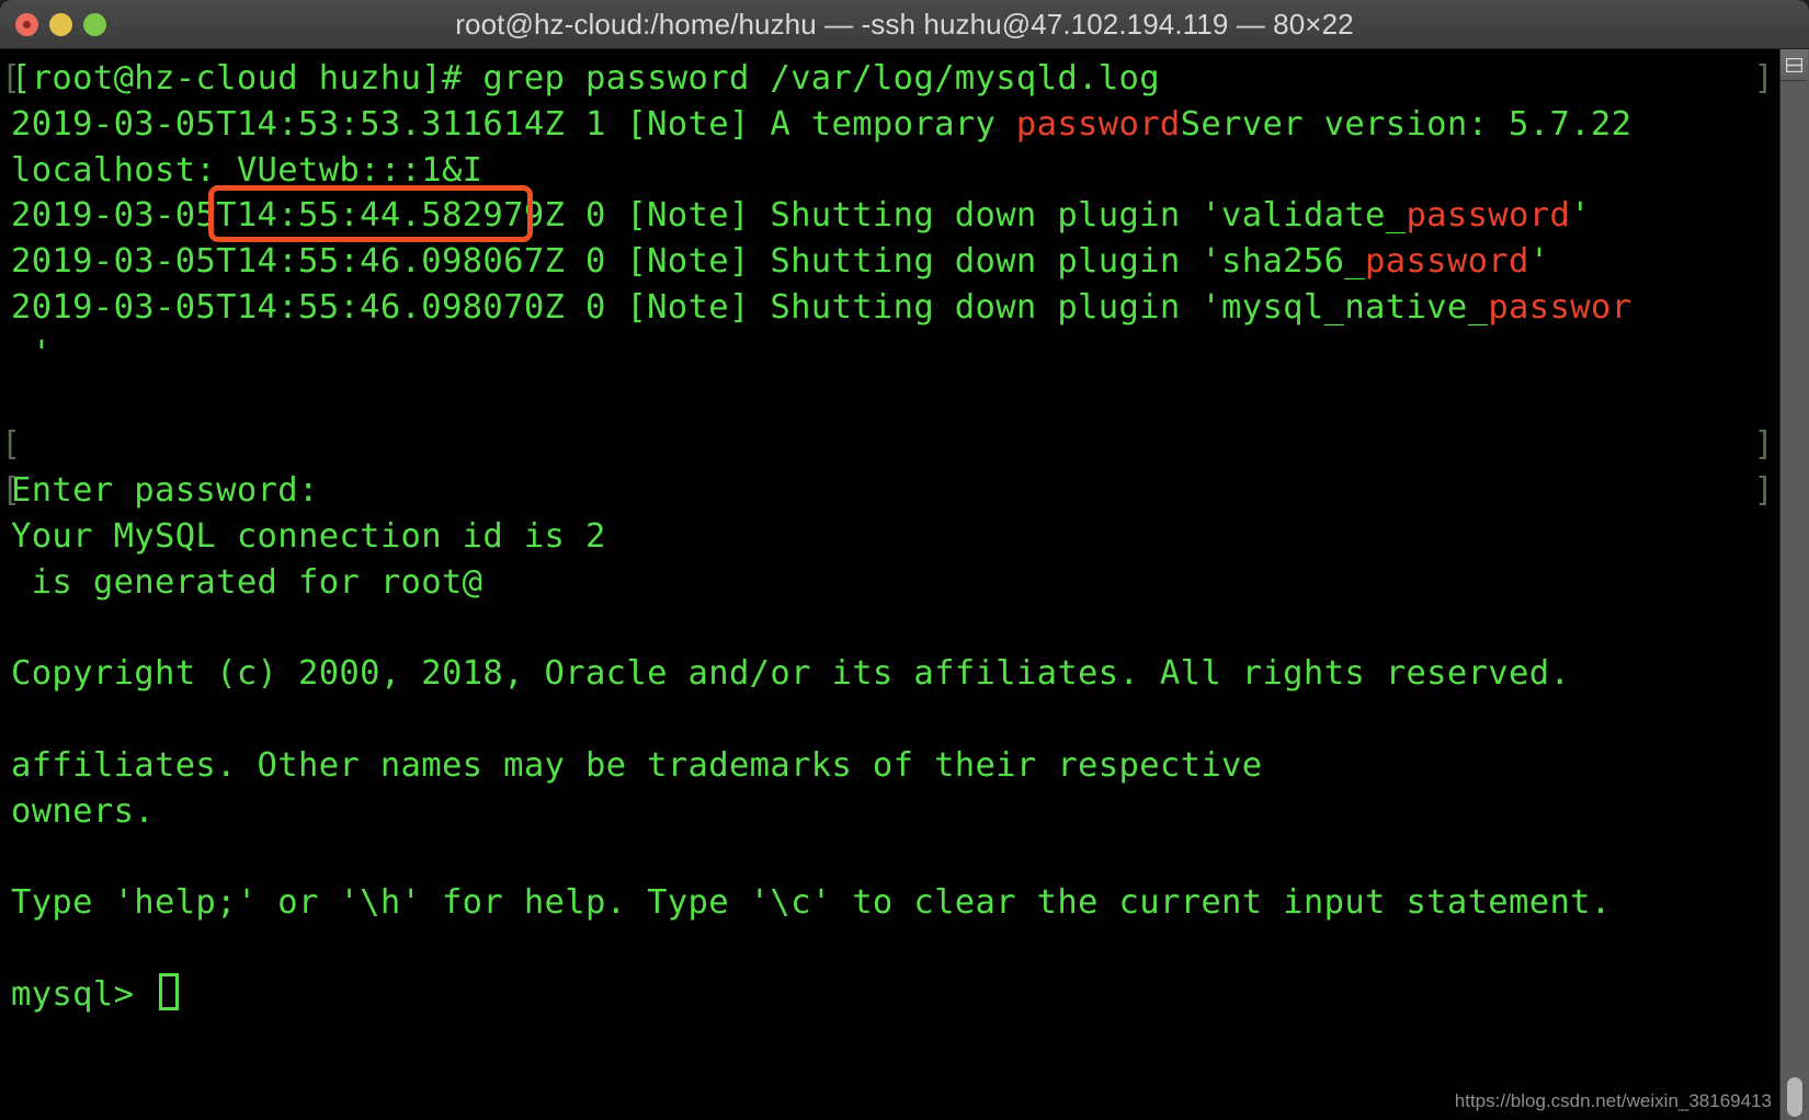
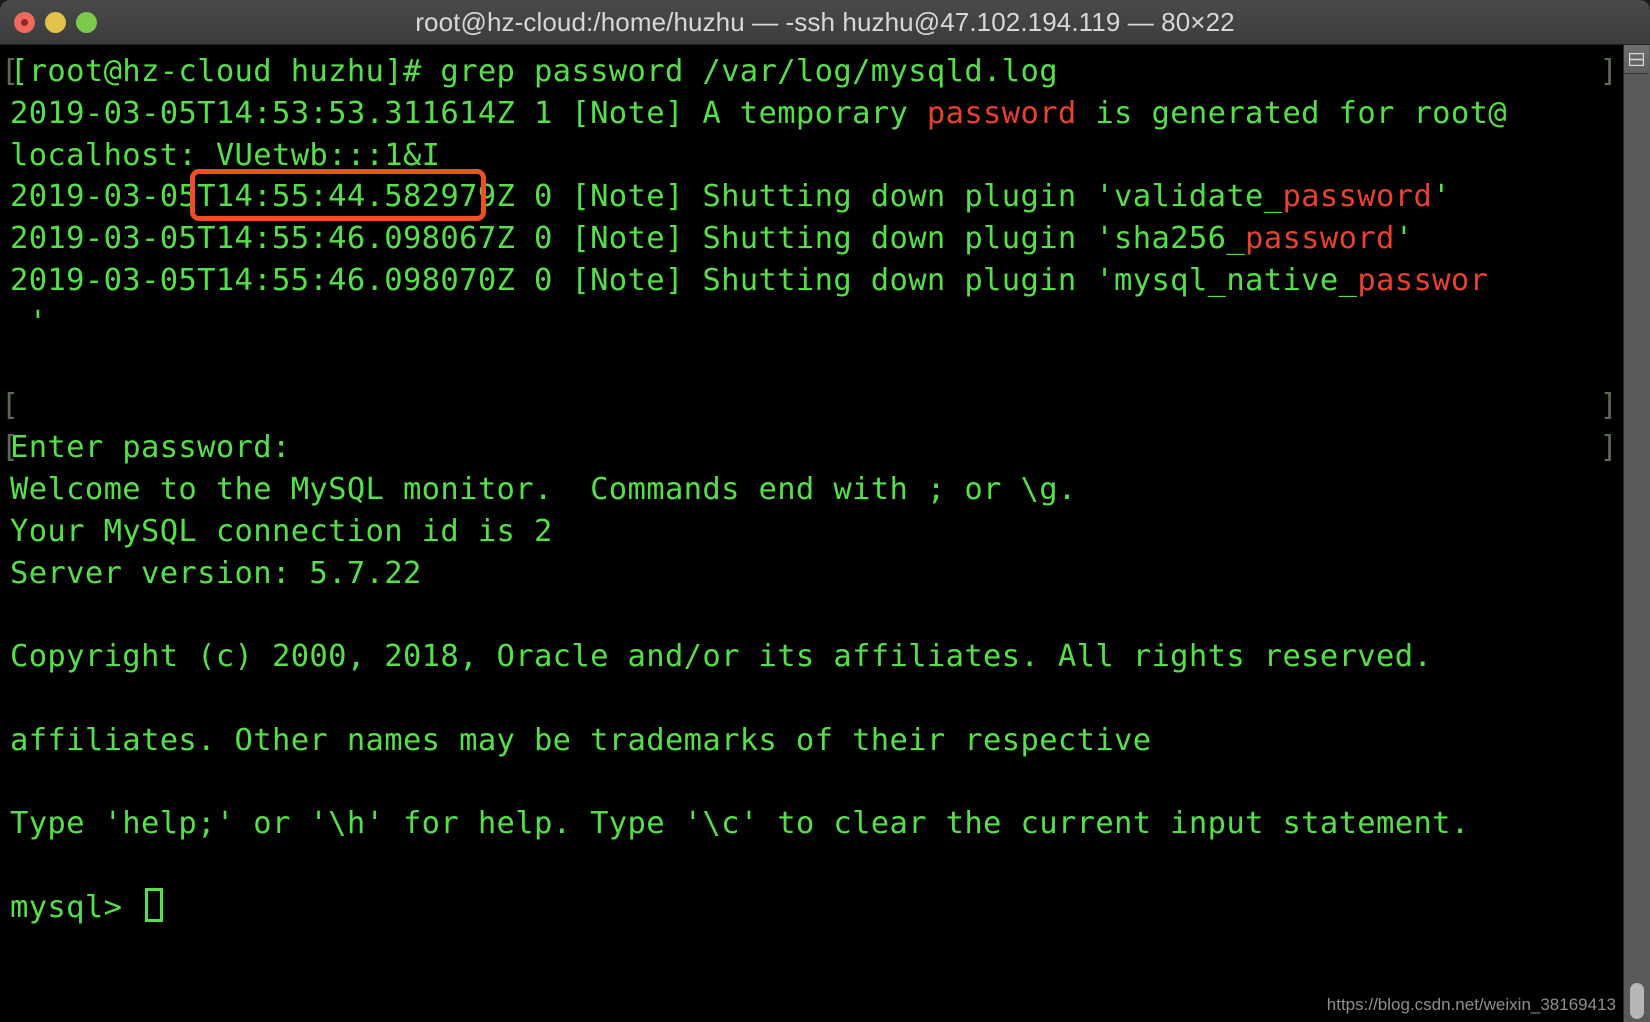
  root@hz-cloud:/home/huzhu — -ssh huzhu@47.102.194.119 — 80×22
  [
  [root@hz-cloud huzhu]# grep password /var/log/mysqld.log
  ]
- 2019-03-05T14:53:53.311614Z 1 [Note] A temporary passwordServer version: 5.7.22
+ 2019-03-05T14:53:53.311614Z 1 [Note] A temporary password is generated for root@
  localhost: VUetwb:::1&I
  2019-03-05T14:55:44.582979Z 0 [Note] Shutting down plugin 'validate_password'
  2019-03-05T14:55:46.098067Z 0 [Note] Shutting down plugin 'sha256_password'
  2019-03-05T14:55:46.098070Z 0 [Note] Shutting down plugin 'mysql_native_passwor
  '
  [
  ]
  [
  Enter password:
  ]
+ Welcome to the MySQL monitor. Commands end with ; or \g.
  Your MySQL connection id is 2
- is generated for root@
+ Server version: 5.7.22
  Copyright (c) 2000, 2018, Oracle and/or its affiliates. All rights reserved.
  affiliates. Other names may be trademarks of their respective
- owners.
  Type 'help;' or '\h' for help. Type '\c' to clear the current input statement.
  mysql>
  https://blog.csdn.net/weixin_38169413
